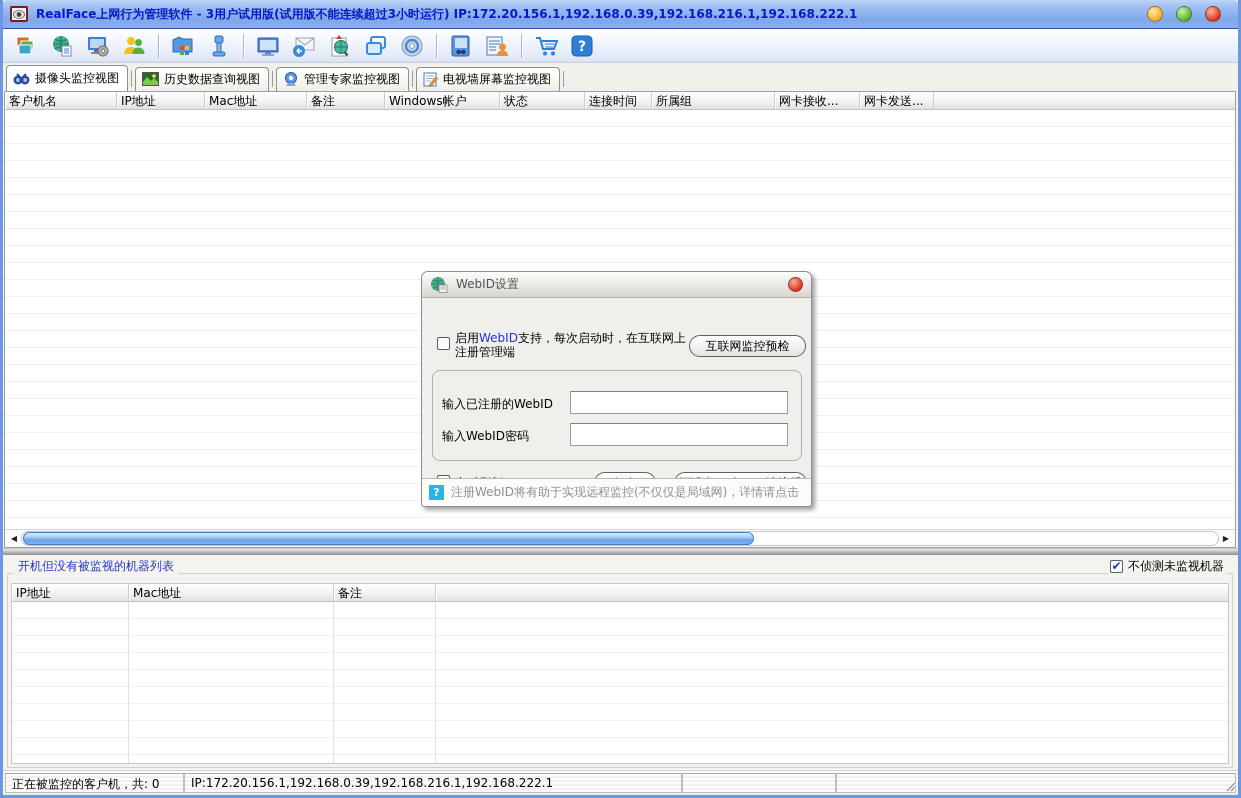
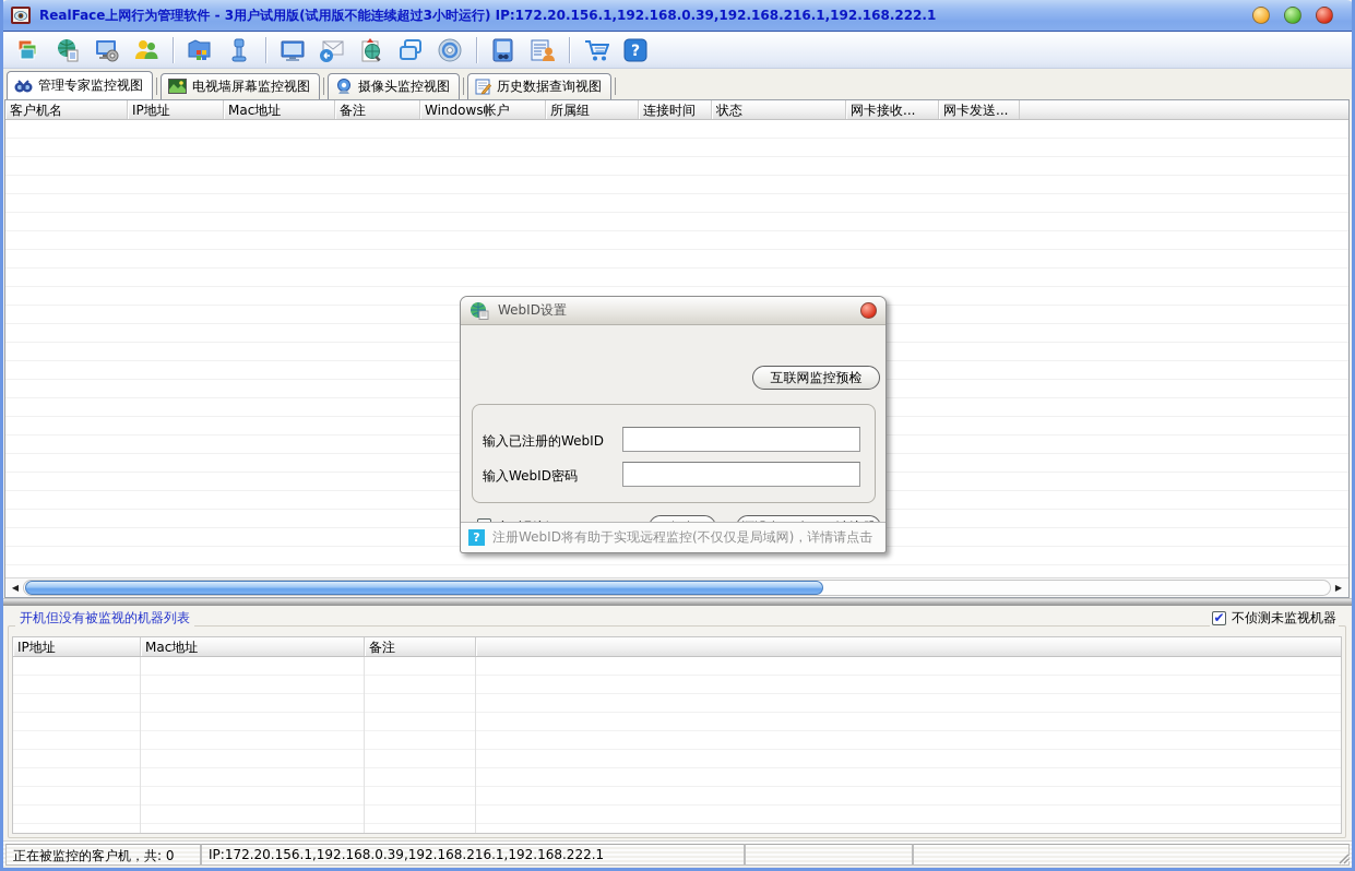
  RealFace上网行为管理软件 - 3用户试用版(试用版不能连续超过3小时运行) IP:172.20.156.1,192.168.0.39,192.168.216.1,192.168.222.1
  ?
- 摄像头监控视图
+ 管理专家监控视图
- 历史数据查询视图
+ 电视墙屏幕监控视图
- 管理专家监控视图
+ 摄像头监控视图
- 电视墙屏幕监控视图
+ 历史数据查询视图
  客户机名
  IP地址
  Mac地址
  备注
  Windows帐户
- 状态
+ 所属组
  连接时间
- 所属组
+ 状态
  网卡接收...
  网卡发送...
  ◀
  ▶
  开机但没有被监视的机器列表
  ✔
  不侦测未监视机器
  IP地址
  Mac地址
  备注
  正在被监控的客户机，共: 0
  IP:172.20.156.1,192.168.0.39,192.168.216.1,192.168.222.1
  WebID设置
- 启用WebID支持，每次启动时，在互联网上注册管理端
  互联网监控预检
  输入已注册的WebID
  输入WebID密码
  ?
  注册WebID将有助于实现远程监控(不仅仅是局域网)，详情请点击
